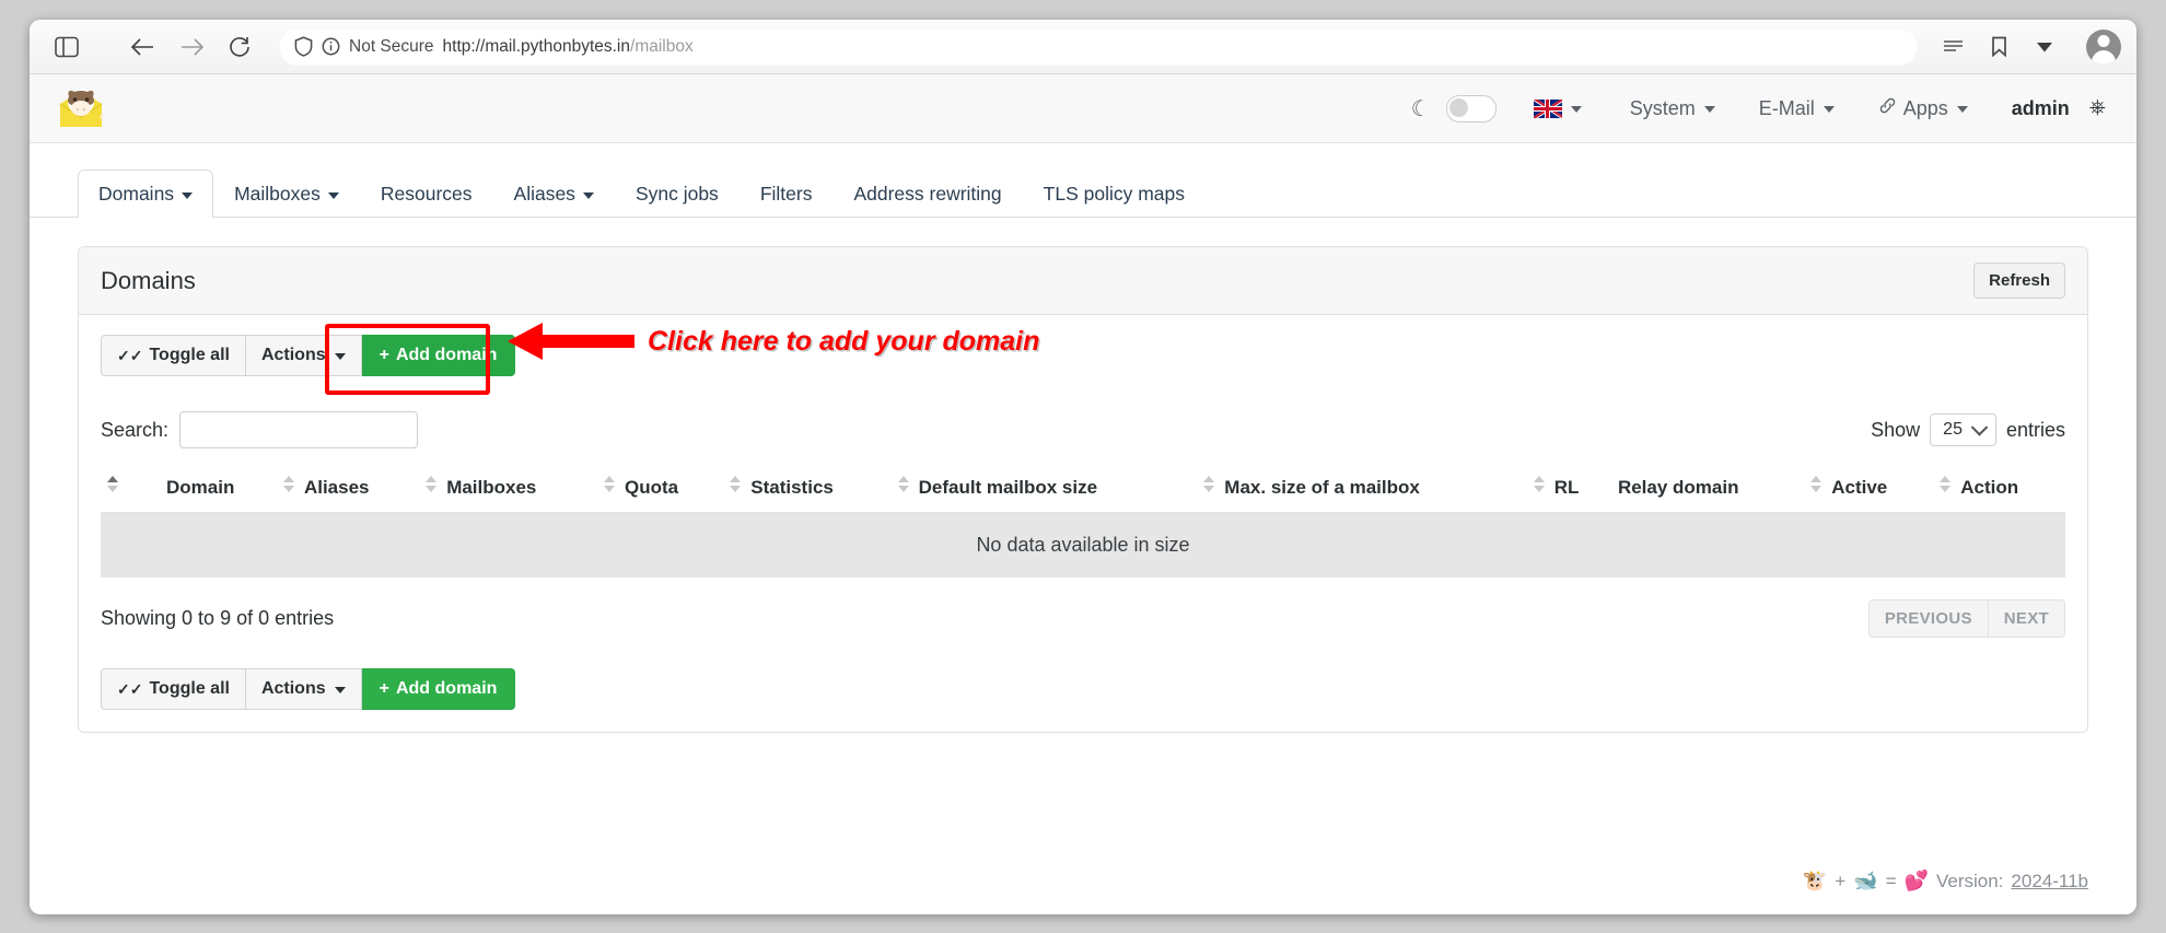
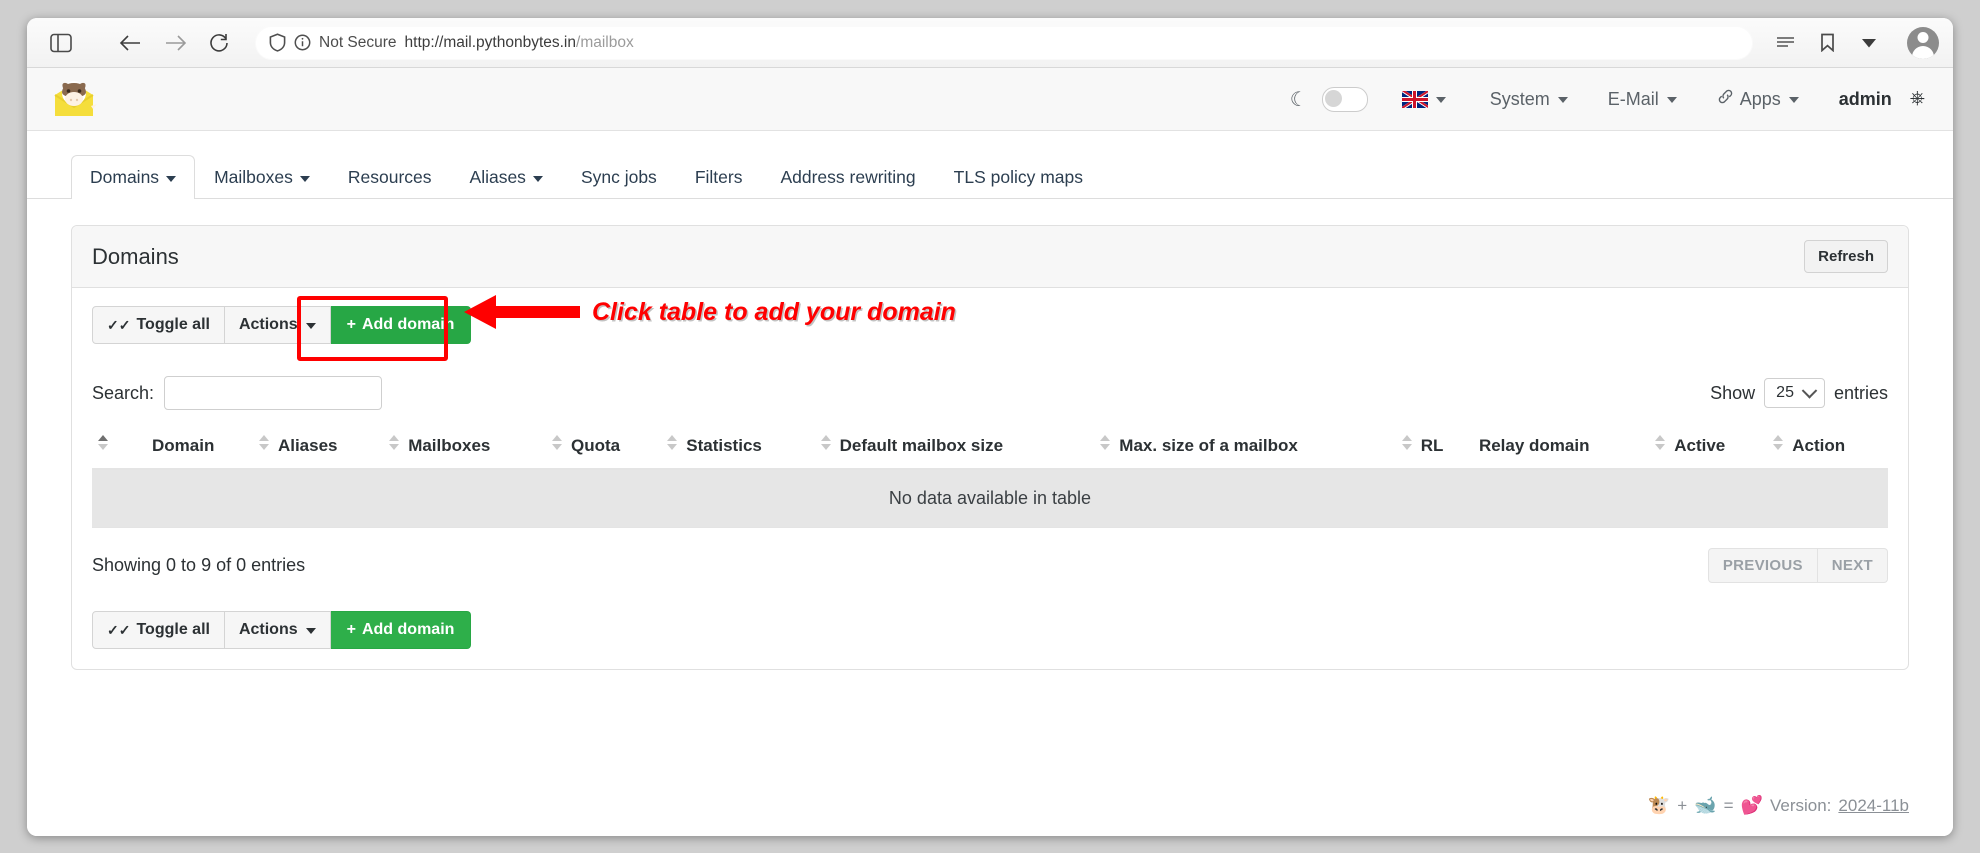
  Not Secure
  http://mail.pythonbytes.in/mailbox
  ☾
  System
  E-Mail
  Apps
  admin
  ⎈
  Domains
  Mailboxes
  Resources
  Aliases
  Sync jobs
  Filters
  Address rewriting
  TLS policy maps
  Domains
  Refresh
  ✓✓
  Toggle all
  Actions
  +
  Add domain
- Click here to add your domain
+ Click table to add your domain
  Search:
  Show
  25
  entries
  	Domain	Aliases	Mailboxes	Quota	Statistics	Default mailbox size	Max. size of a mailbox	RL	Relay domain	Active	Action
- No data available in size
+ No data available in table
  Showing 0 to 9 of 0 entries
  PREVIOUS
  NEXT
  ✓✓
  Toggle all
  Actions
  +
  Add domain
  🐮
  +
  🐋
  =
  💕
  Version:
  2024-11b
